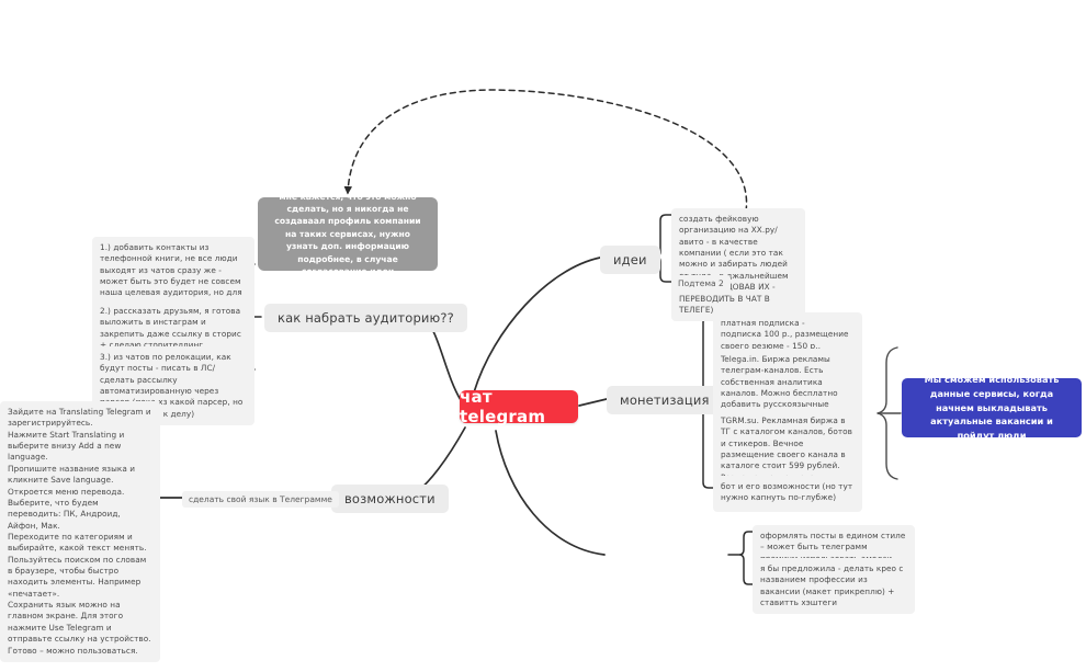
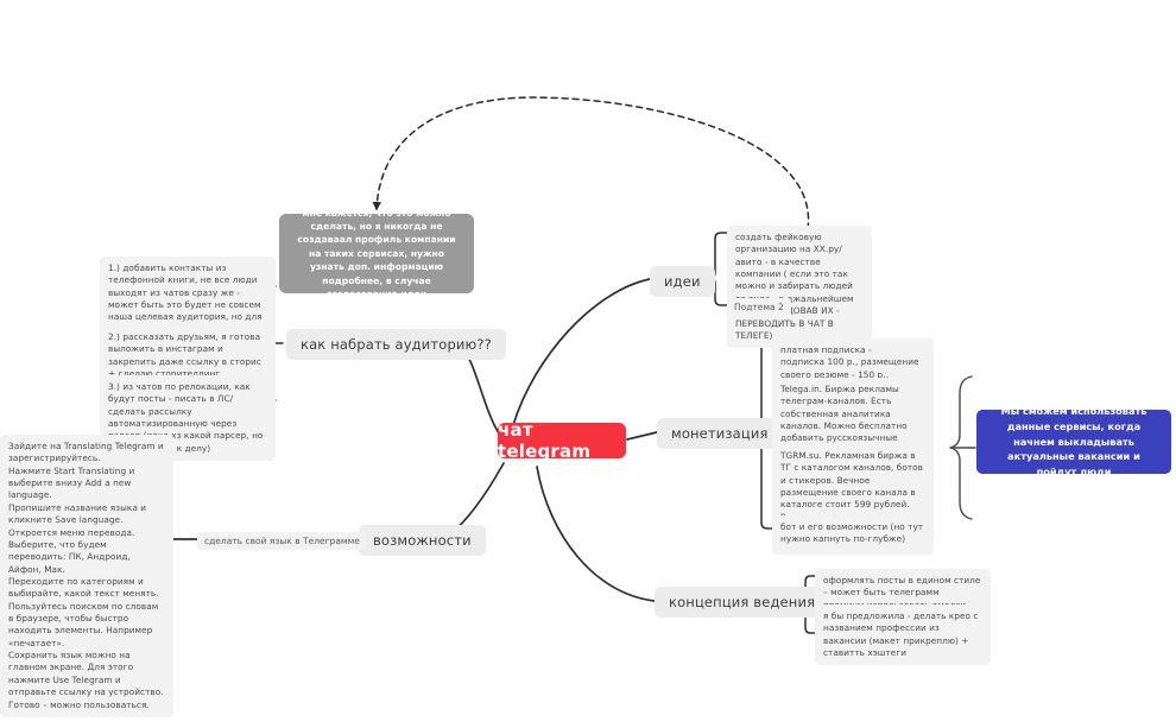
  чат telegram
  как набрать аудиторию??
  идеи
  монетизация
  возможности
+ концепция ведения
  1.) добавить контакты из телефонной книги, не все люди выходят из чатов сразу же - может быть это будет не совсем наша целевая аудитория, но для
  2.) рассказать друзьям, я готова выложить в инстаграм и закрепить даже ссылку в сторис + сделаю сторителлинг
  3.) из чатов по релокации, как будут посты - писать в ЛС/ сделать рассылку автоматизированную через хз какой парсер, но к делу)
  создать фейковую организацию на XX.ру/ авито - в качестве компании ( если это так можно и забирать людей жальнейшем ОВАВ ИХ - ПЕРЕВОДИТЬ В ЧАТ В ТЕЛЕГЕ)
  Подтема 2
  платная подписка -
  подписка 100 р., размещение своего резюме - 150 р.,
  TGRM.su. Рекламная биржа в ТГ с каталогом каналов, ботов и стикеров. Вечное размещение своего канала в каталоге стоит 599 рублей.
  бот и его возможности (но тут нужно капнуть по-глубже)
  сделать свой язык в Телеграмме
  Зайдите на Translating Telegram и зарегистрируйтесь.
  Нажмите Start Translating и выберите внизу Add a new language.
  Пропишите название языка и кликните Save language.
  Откроется меню перевода. Выберите, что будем переводить: ПК, Андроид, Айфон, Мак.
  Переходите по категориям и выбирайте, какой текст менять. Пользуйтесь поиском по словам в браузере, чтобы быстро находить элементы. Например «печатает».
  Сохранить язык можно на главном экране. Для этого нажмите Use Telegram и отправьте ссылку на устройство.
  Готово – можно пользоваться.
  я бы предложила - делать крео с названием профессии из вакансии (макет прикреплю) + ставитть хэштеги
  мне кажется, что это можно сделать, но я никогда не создаваал профиль компании на таких сервисах, нужно узнать доп. информацию подробнее, в случае согласование идеи
  Мы сможем использовать данные сервисы, когда начнем выкладывать актуальные вакансии и пойдут люди
